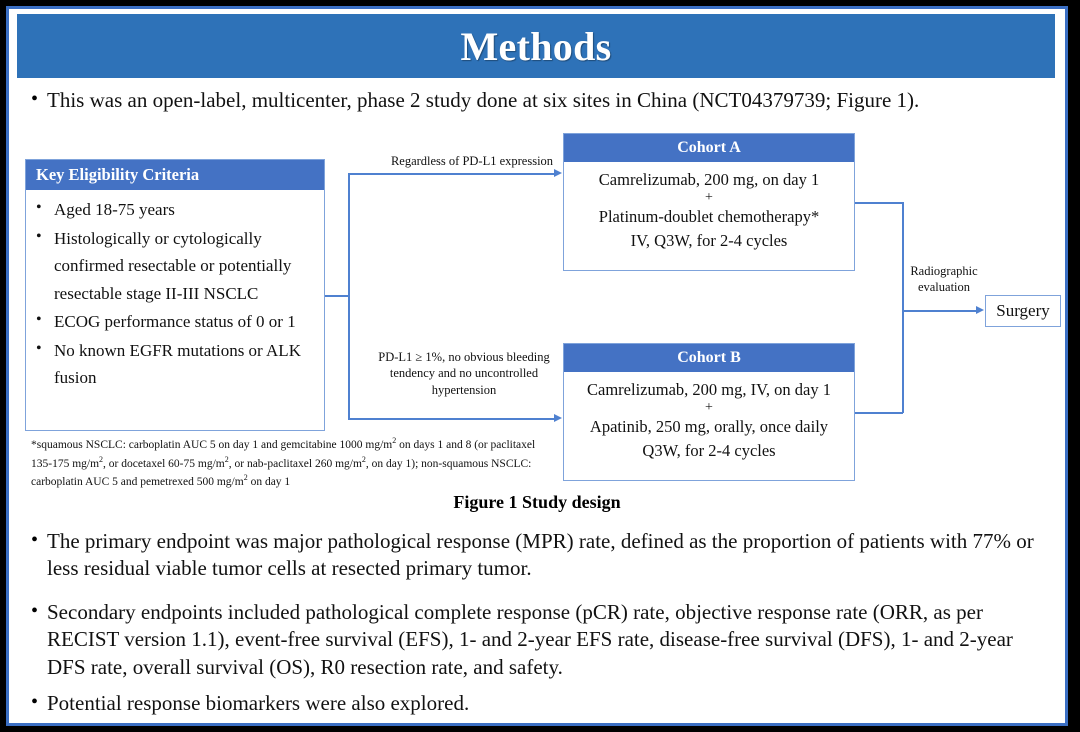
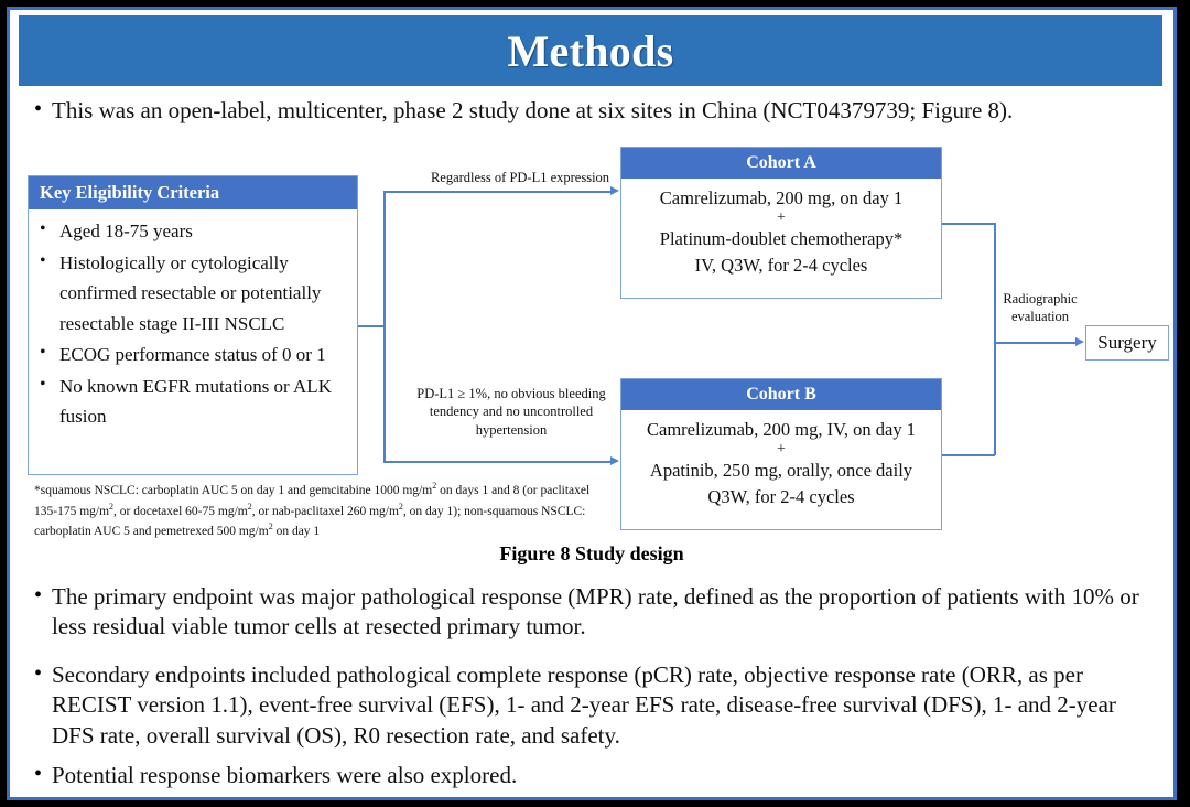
  Methods
  •
- This was an open-label, multicenter, phase 2 study done at six sites in China (NCT04379739; Figure 1).
+ This was an open-label, multicenter, phase 2 study done at six sites in China (NCT04379739; Figure 8).
  Key Eligibility Criteria
  Aged 18-75 years
  Histologically or cytologically confirmed resectable or potentially resectable stage II-III NSCLC
  ECOG performance status of 0 or 1
  No known EGFR mutations or ALK fusion
  *squamous NSCLC: carboplatin AUC 5 on day 1 and gemcitabine 1000 mg/m2 on days 1 and 8 (or paclitaxel 135-175 mg/m2, or docetaxel 60-75 mg/m2, or nab-paclitaxel 260 mg/m2, on day 1); non-squamous NSCLC: carboplatin AUC 5 and pemetrexed 500 mg/m2 on day 1
  Regardless of PD-L1 expression
  PD-L1 ≥ 1%, no obvious bleeding tendency and no uncontrolled hypertension
  Radiographic evaluation
  Cohort A
  Camrelizumab, 200 mg, on day 1
  +
  Platinum-doublet chemotherapy*
  IV, Q3W, for 2-4 cycles
  Cohort B
  Camrelizumab, 200 mg, IV, on day 1
  +
  Apatinib, 250 mg, orally, once daily
  Q3W, for 2-4 cycles
  Surgery
- Figure 1 Study design
+ Figure 8 Study design
  •
- The primary endpoint was major pathological response (MPR) rate, defined as the proportion of patients with 77% or less residual viable tumor cells at resected primary tumor.
+ The primary endpoint was major pathological response (MPR) rate, defined as the proportion of patients with 10% or less residual viable tumor cells at resected primary tumor.
  •
  Secondary endpoints included pathological complete response (pCR) rate, objective response rate (ORR, as per RECIST version 1.1), event-free survival (EFS), 1- and 2-year EFS rate, disease-free survival (DFS), 1- and 2-year DFS rate, overall survival (OS), R0 resection rate, and safety.
  •
  Potential response biomarkers were also explored.
